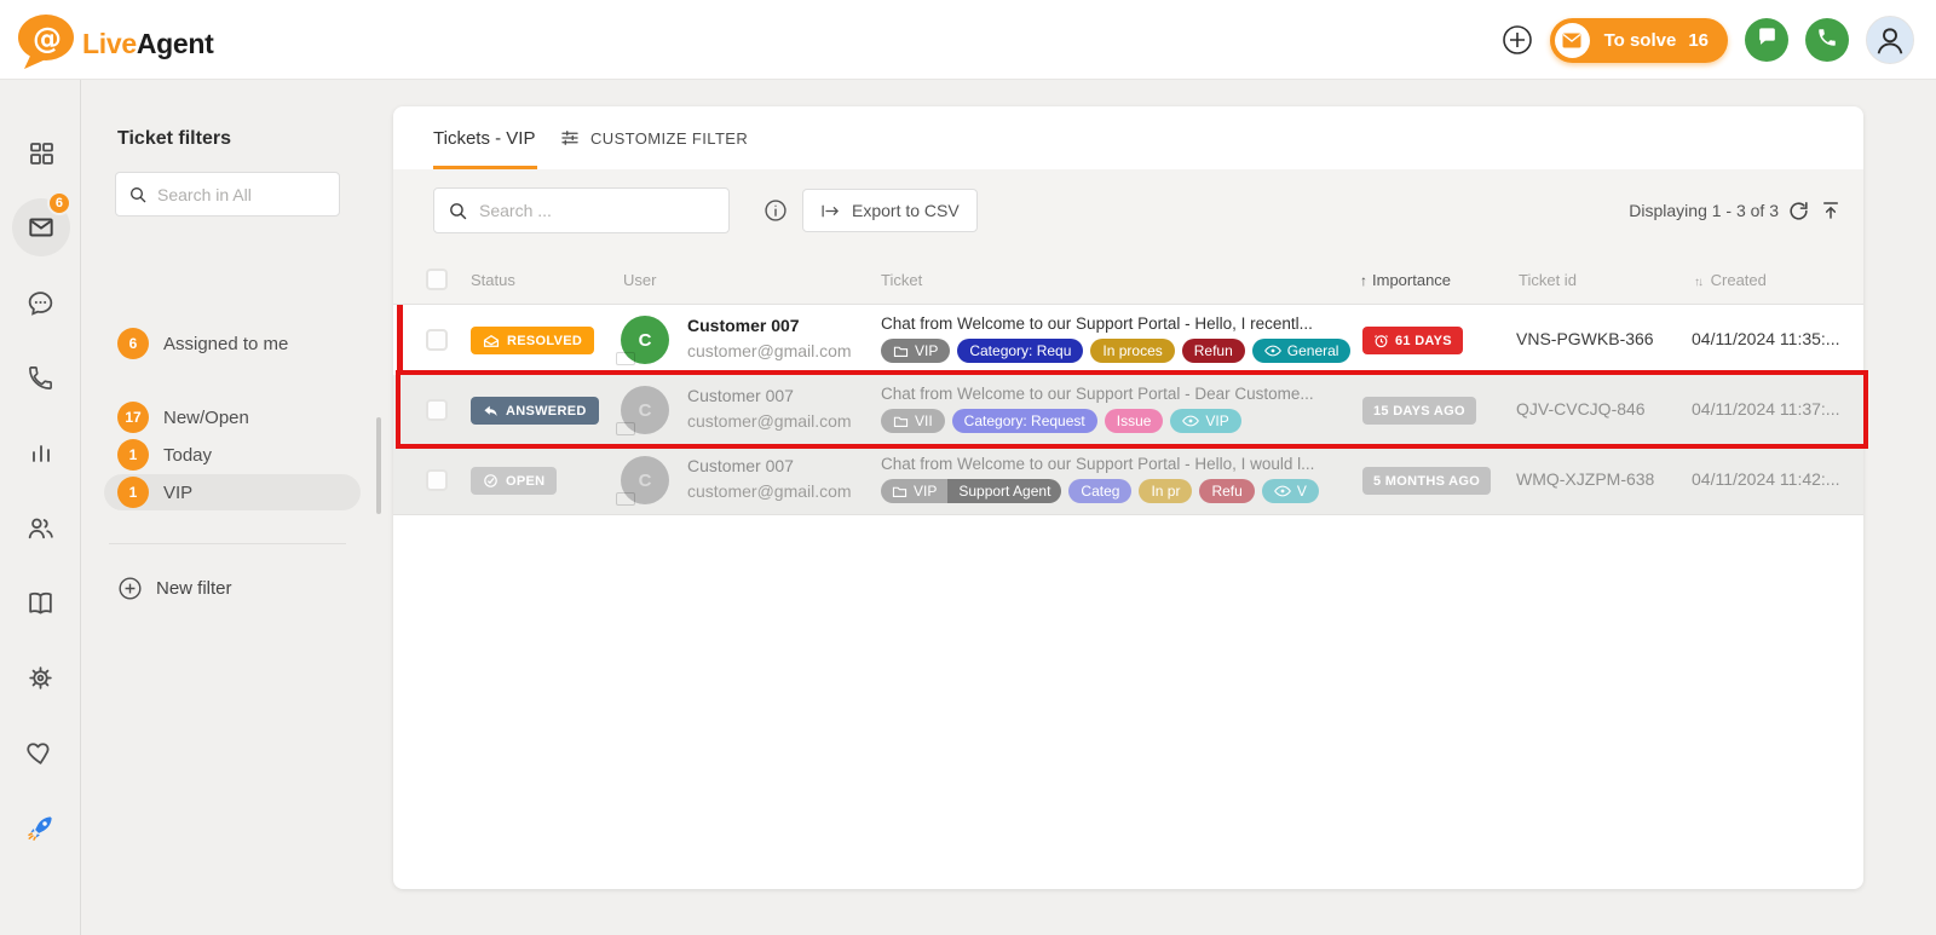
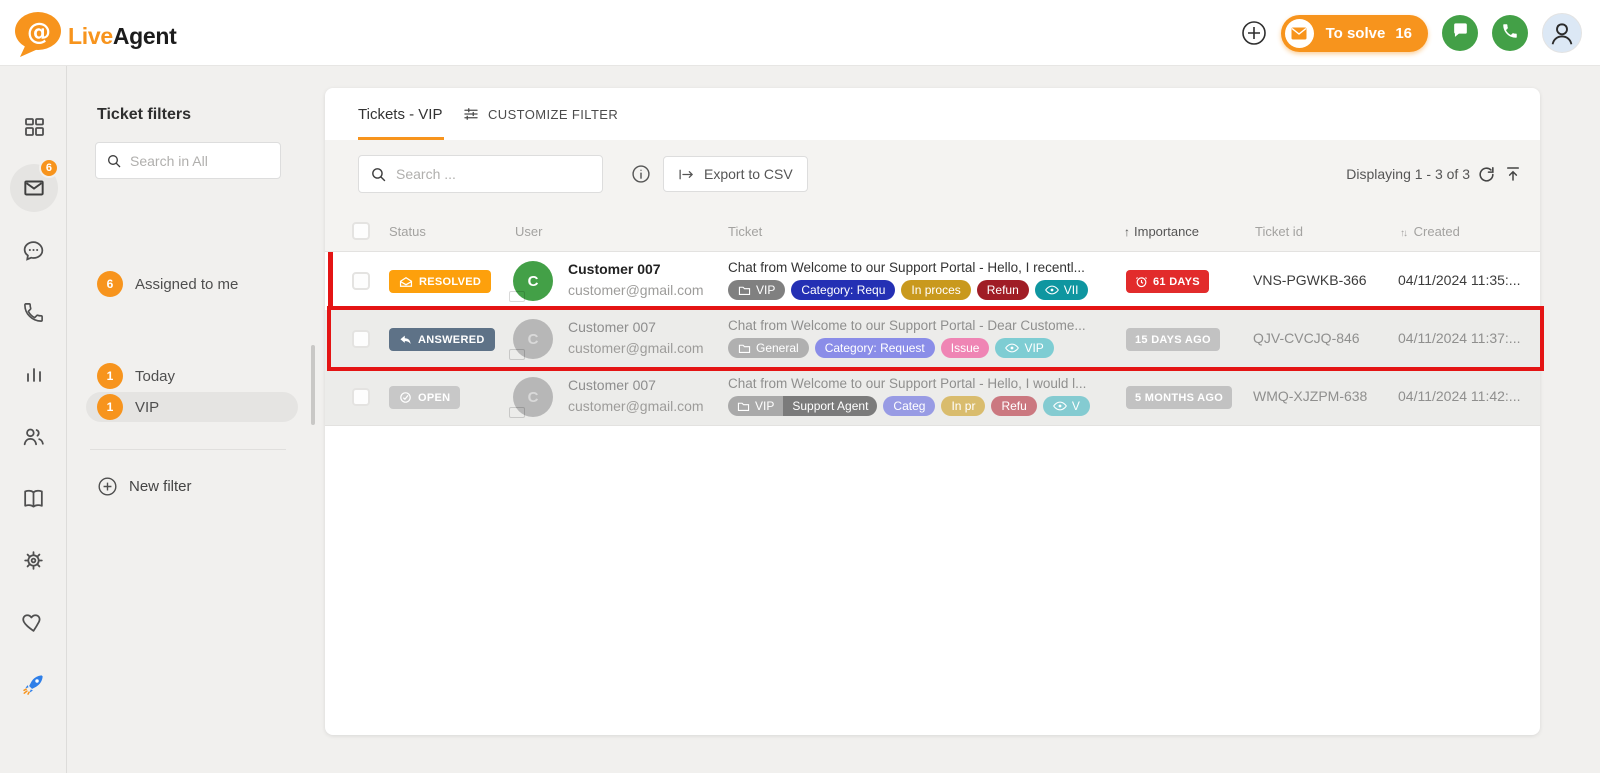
  @
  LiveAgent
  To solve
  16
  6
  Ticket filters
  Search in All
  6
  Assigned to me
- 17
- New/Open
  1
  Today
  1
  VIP
  New filter
  Tickets - VIP
  CUSTOMIZE FILTER
  Search ...
  Export to CSV
  Displaying 1 - 3 of 3
  Status
  User
  Ticket
  ↑ Importance
  Ticket id
  ↑↓ Created
  RESOLVED
  C
  Customer 007
  customer@gmail.com
  Chat from Welcome to our Support Portal - Hello, I recentl...
  VIP
  Category: Requ
  In proces
  Refun
- General
+ VII
  61 DAYS
  VNS-PGWKB-366
  04/11/2024 11:35:...
  ANSWERED
  C
  Customer 007
  customer@gmail.com
  Chat from Welcome to our Support Portal - Dear Custome...
- VII
+ General
  Category: Request
  Issue
  VIP
  15 DAYS AGO
  QJV-CVCJQ-846
  04/11/2024 11:37:...
  OPEN
  C
  Customer 007
  customer@gmail.com
  Chat from Welcome to our Support Portal - Hello, I would l...
  VIP
  Support Agent
  Categ
  In pr
  Refu
  V
  5 MONTHS AGO
  WMQ-XJZPM-638
  04/11/2024 11:42:...
